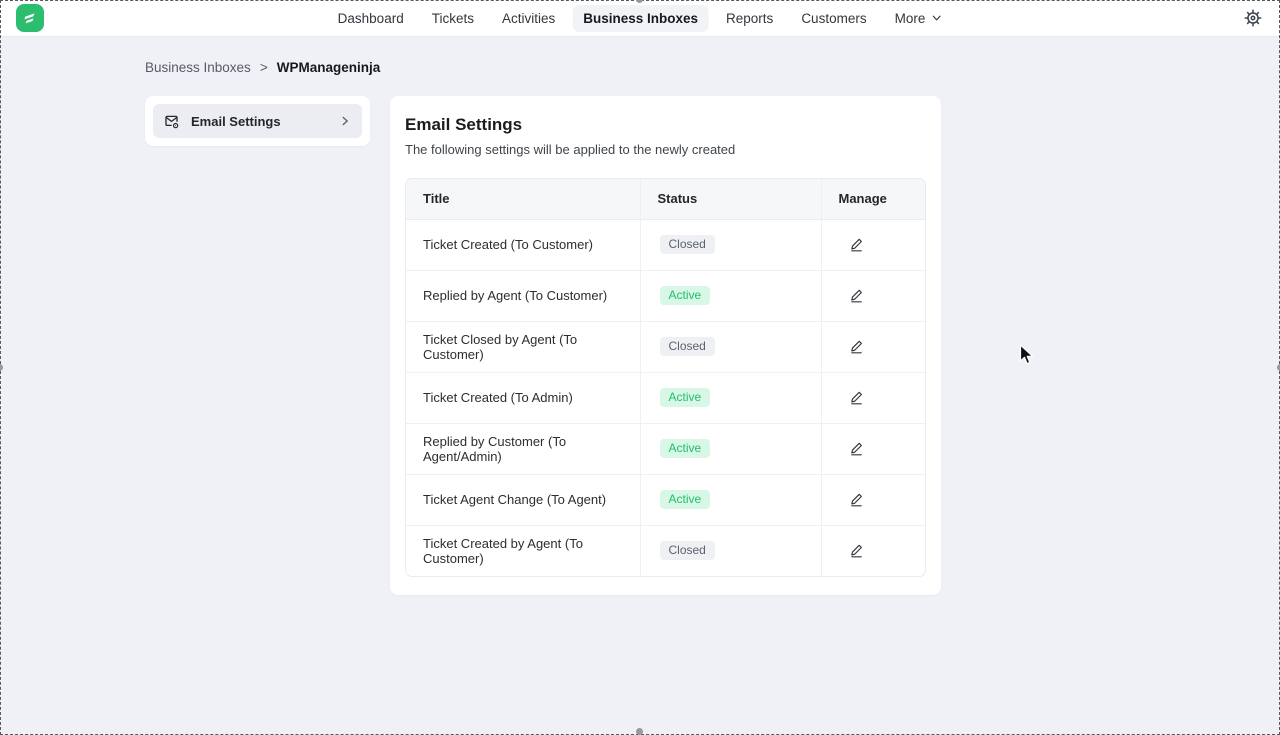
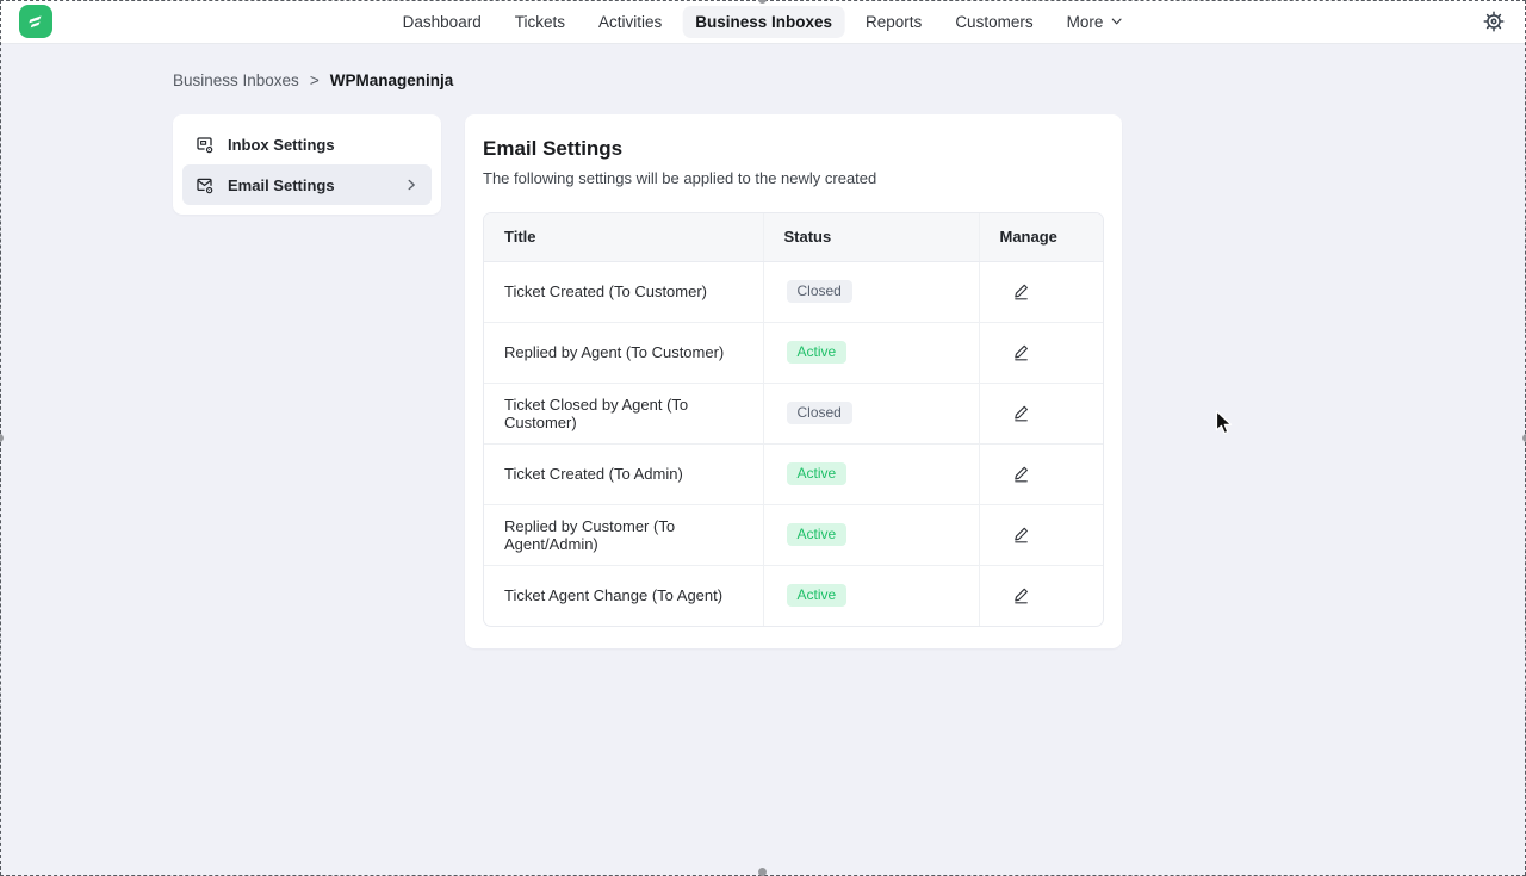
  Dashboard
  Tickets
  Activities
  Business Inboxes
  Reports
  Customers
  More
  Business Inboxes
  >
  WPManageninja
+ Inbox Settings
  Email Settings
  Email Settings
  The following settings will be applied to the newly created
  Title	Status	Manage
  Ticket Created (To Customer)	Closed
  Replied by Agent (To Customer)	Active
  Ticket Closed by Agent (To Customer)	Closed
  Ticket Created (To Admin)	Active
  Replied by Customer (To Agent/Admin)	Active
  Ticket Agent Change (To Agent)	Active
- Ticket Created by Agent (To Customer)	Closed
